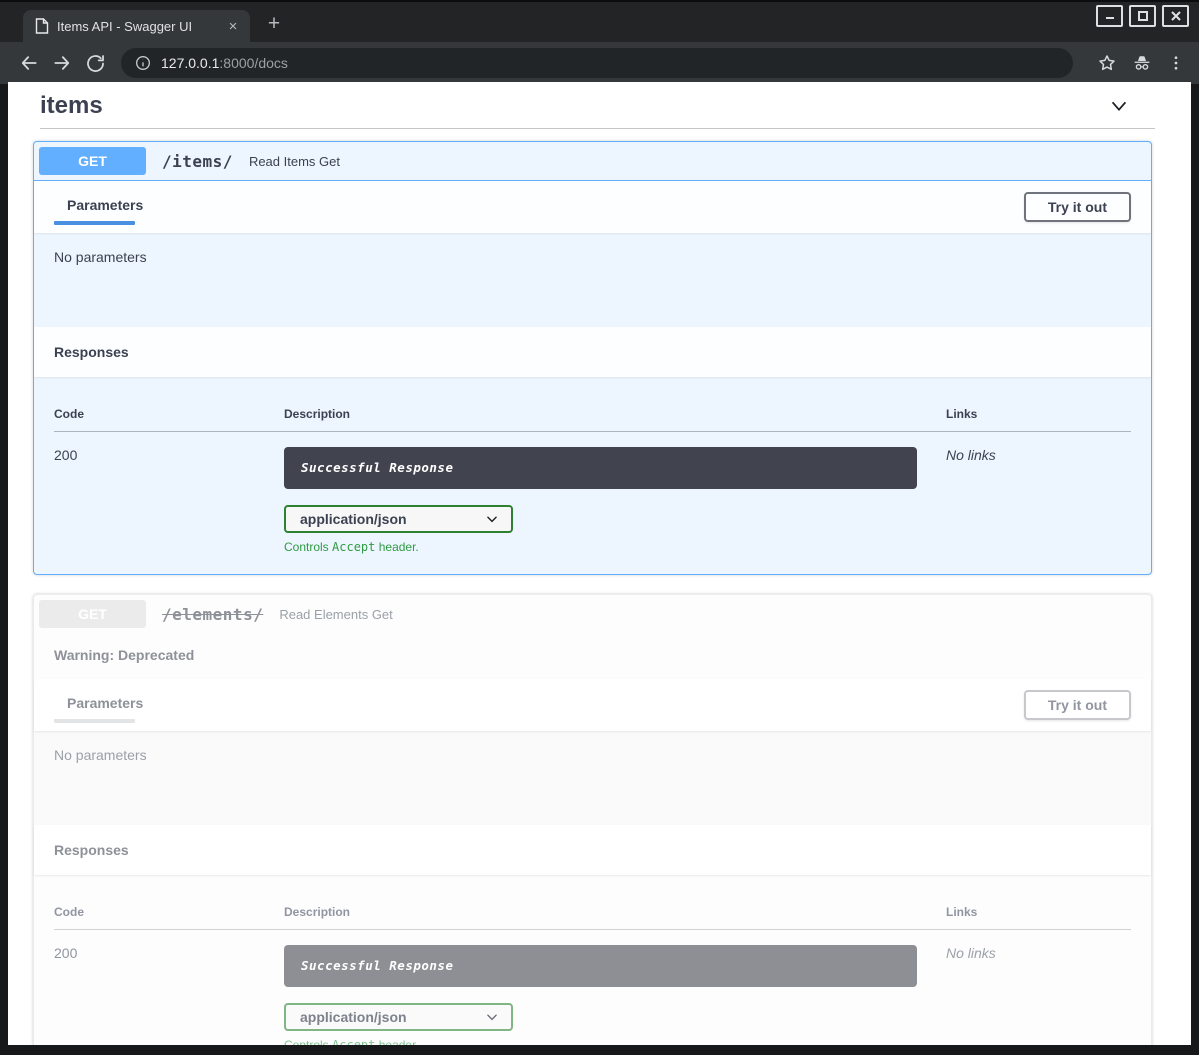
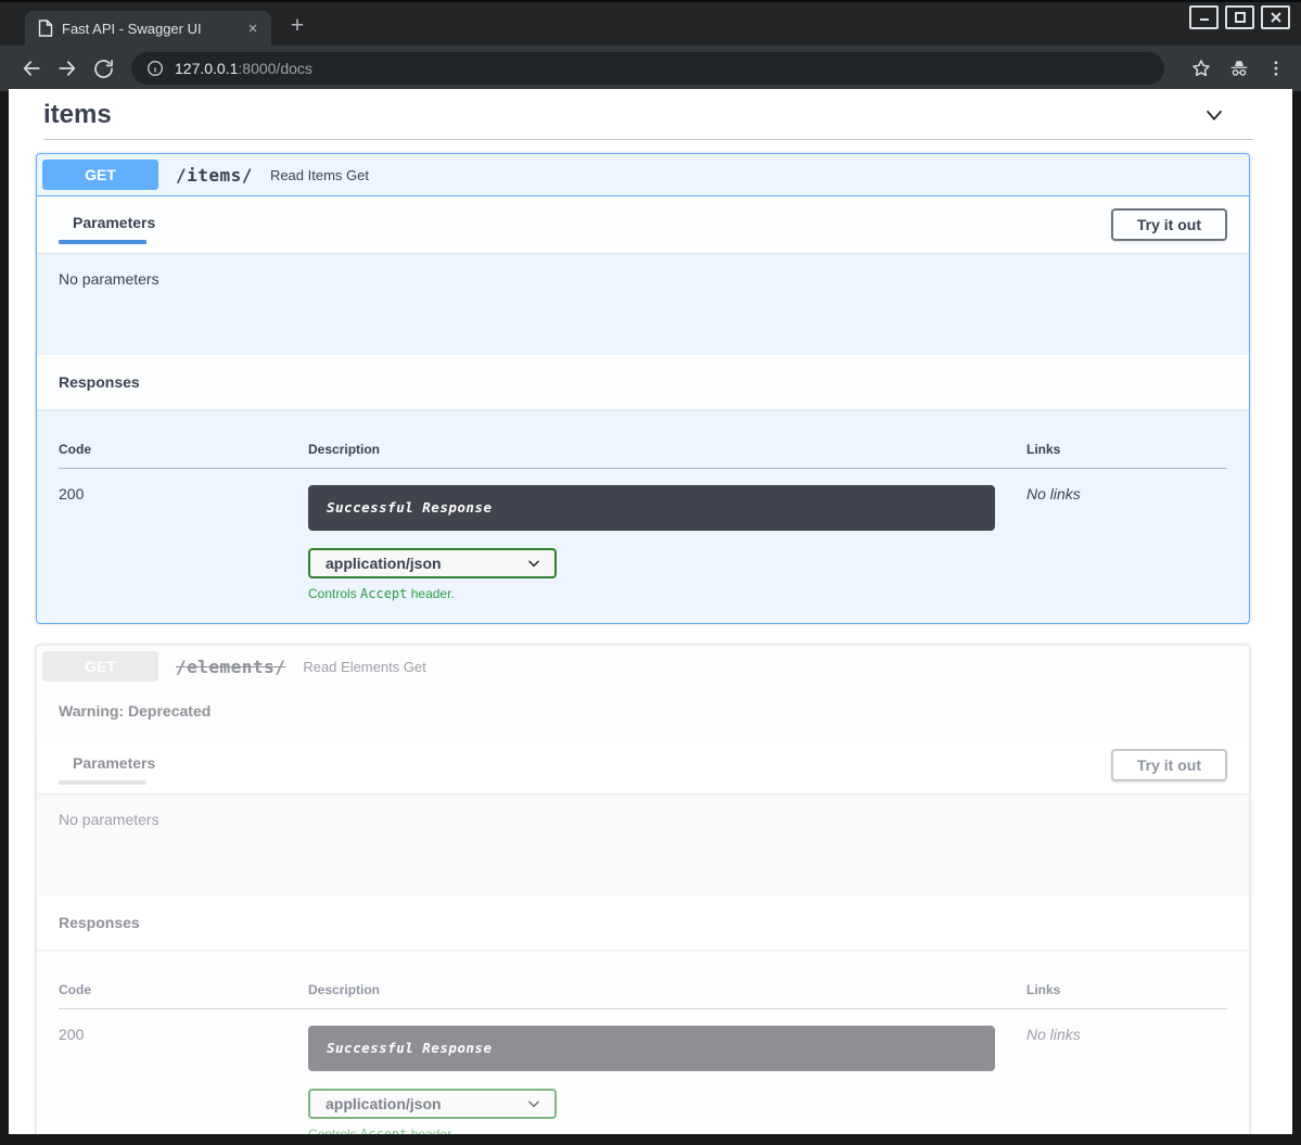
- Items API - Swagger UI
+ Fast API - Swagger UI
  ×
  +
  127.0.0.1:8000/docs
  items
  GET
  /items/
  Read Items Get
  Parameters
  Try it out
  No parameters
  Responses
  Code	Description	Links
  200	Successful Response application/json Controls Accept header.	No links
  /elements/
  Read Elements Get
  Warning: Deprecated
  Parameters
  Try it out
  No parameters
  Responses
  Code	Description	Links
